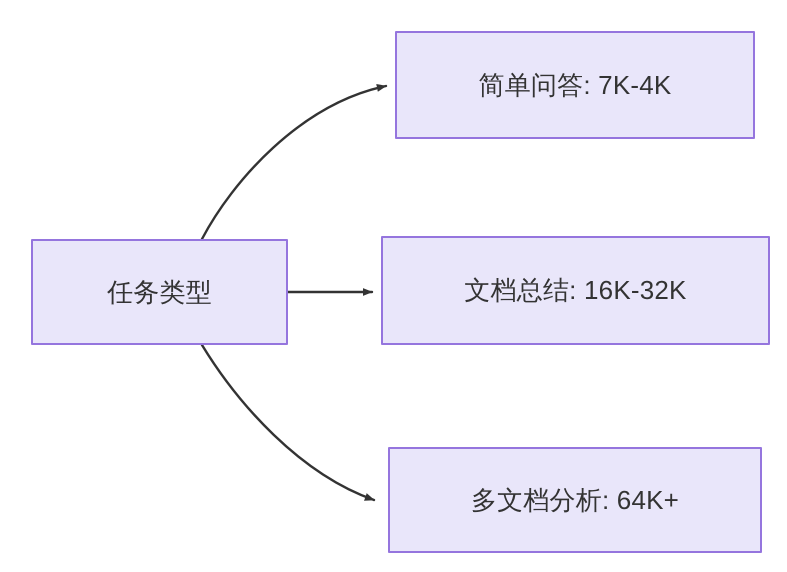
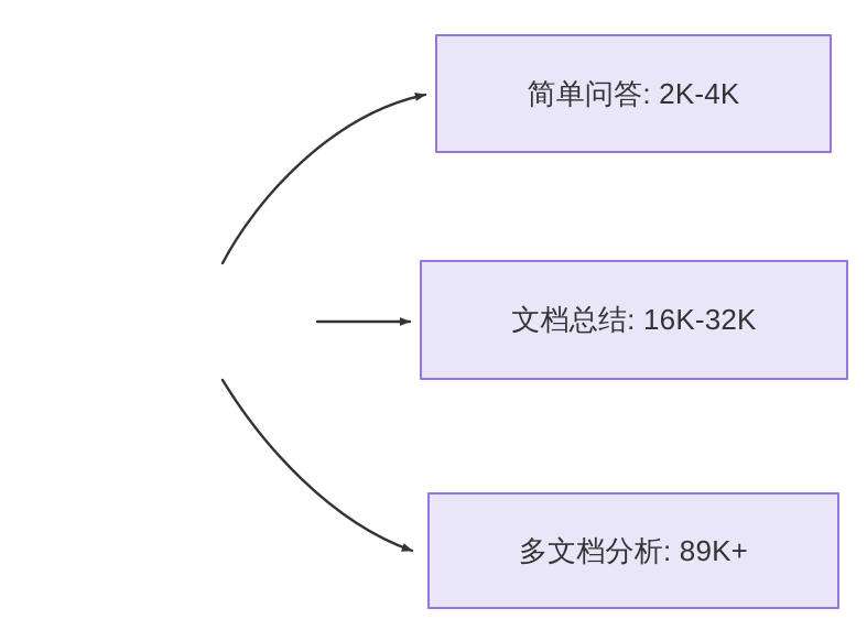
- 任务类型
- 简单问答: 7K-4K
+ 简单问答: 2K-4K
  文档总结: 16K-32K
- 多文档分析: 64K+
+ 多文档分析: 89K+
